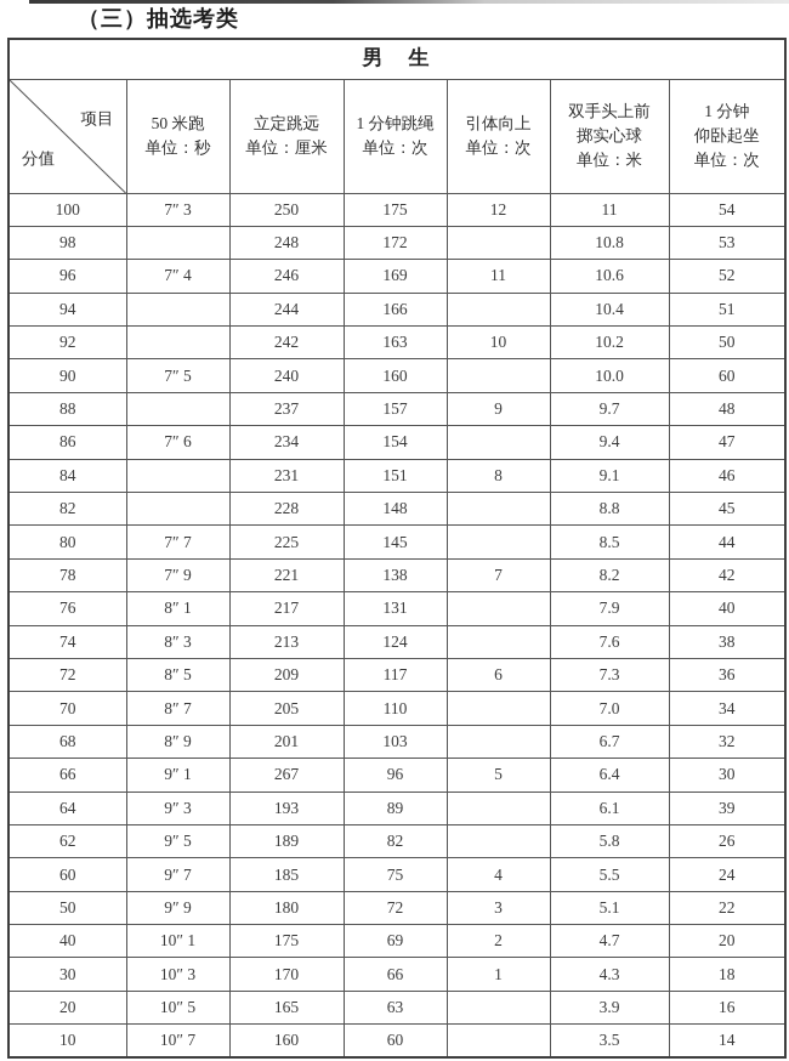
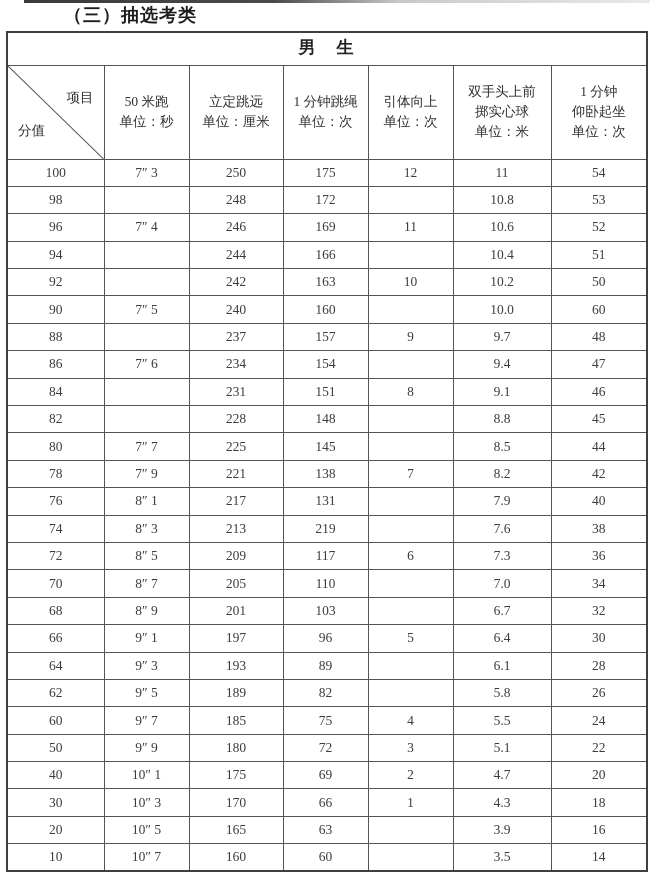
  （三）抽选考类
  男 生
  项目 分值	50 米跑单位：秒	立定跳远单位：厘米	1 分钟跳绳单位：次	引体向上单位：次	双手头上前掷实心球单位：米	1 分钟仰卧起坐单位：次
  100	7″ 3	250	175	12	11	54
  98		248	172		10.8	53
  96	7″ 4	246	169	11	10.6	52
  94		244	166		10.4	51
  92		242	163	10	10.2	50
  90	7″ 5	240	160		10.0	60
  88		237	157	9	9.7	48
  86	7″ 6	234	154		9.4	47
  84		231	151	8	9.1	46
  82		228	148		8.8	45
  80	7″ 7	225	145		8.5	44
  78	7″ 9	221	138	7	8.2	42
  76	8″ 1	217	131		7.9	40
- 74	8″ 3	213	124		7.6	38
+ 74	8″ 3	213	219		7.6	38
  72	8″ 5	209	117	6	7.3	36
  70	8″ 7	205	110		7.0	34
  68	8″ 9	201	103		6.7	32
- 66	9″ 1	267	96	5	6.4	30
+ 66	9″ 1	197	96	5	6.4	30
- 64	9″ 3	193	89		6.1	39
+ 64	9″ 3	193	89		6.1	28
  62	9″ 5	189	82		5.8	26
  60	9″ 7	185	75	4	5.5	24
  50	9″ 9	180	72	3	5.1	22
  40	10″ 1	175	69	2	4.7	20
  30	10″ 3	170	66	1	4.3	18
  20	10″ 5	165	63		3.9	16
  10	10″ 7	160	60		3.5	14
